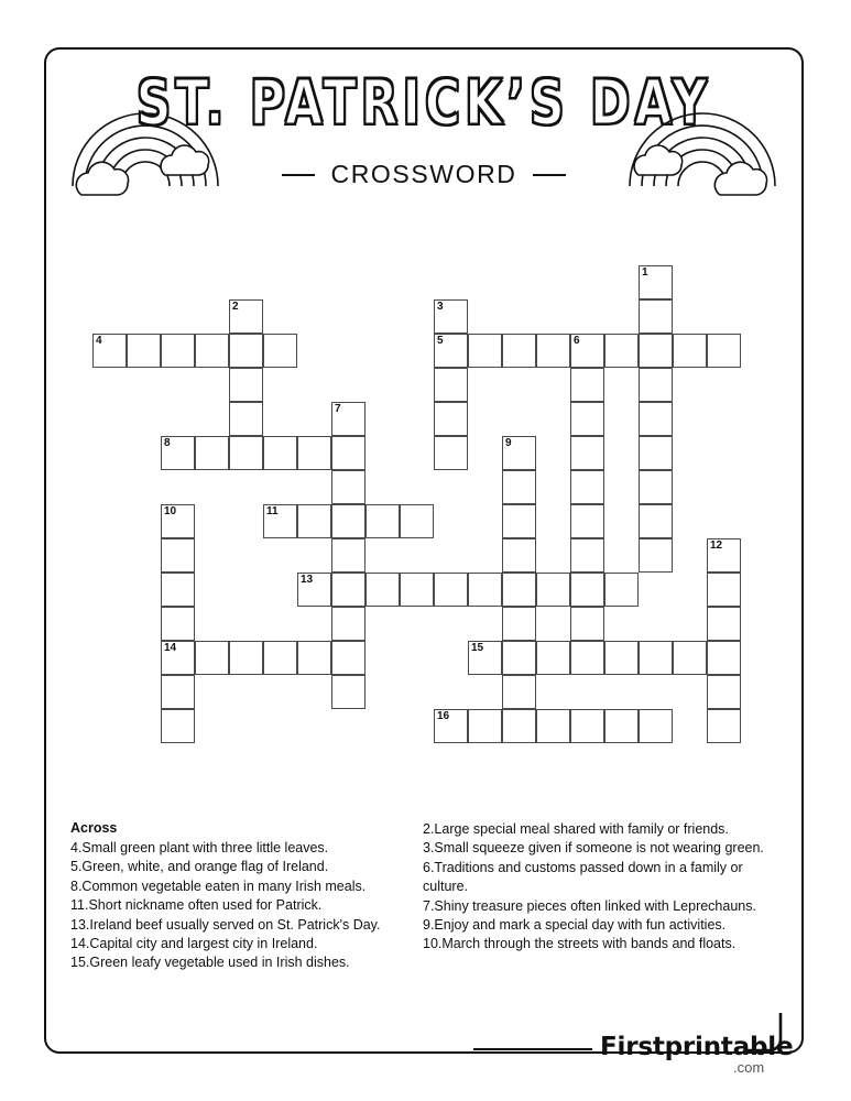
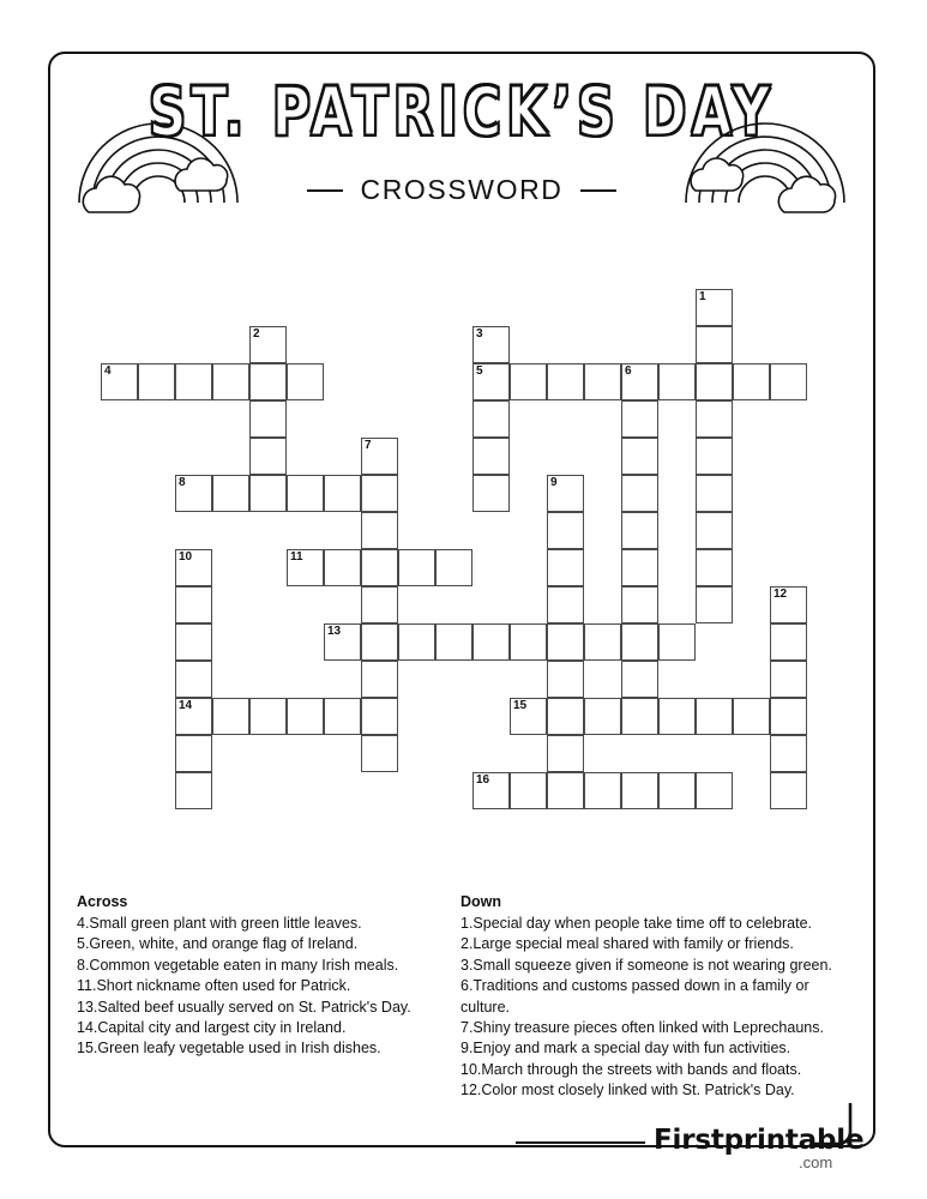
  ST. PATRICK’S DAY
  CROSSWORD
  1
  2
  3
  4
  5
  6
  7
  8
  9
  10
  11
  12
  13
  14
  15
  16
  Across
- 4.Small green plant with three little leaves.
+ 4.Small green plant with green little leaves.
  5.Green, white, and orange flag of Ireland.
  8.Common vegetable eaten in many Irish meals.
  11.Short nickname often used for Patrick.
- 13.Ireland beef usually served on St. Patrick's Day.
+ 13.Salted beef usually served on St. Patrick's Day.
  14.Capital city and largest city in Ireland.
  15.Green leafy vegetable used in Irish dishes.
+ Down
+ 1.Special day when people take time off to celebrate.
  2.Large special meal shared with family or friends.
  3.Small squeeze given if someone is not wearing green.
  6.Traditions and customs passed down in a family or culture.
  7.Shiny treasure pieces often linked with Leprechauns.
  9.Enjoy and mark a special day with fun activities.
  10.March through the streets with bands and floats.
+ 12.Color most closely linked with St. Patrick's Day.
  Firstprintable
  .com
